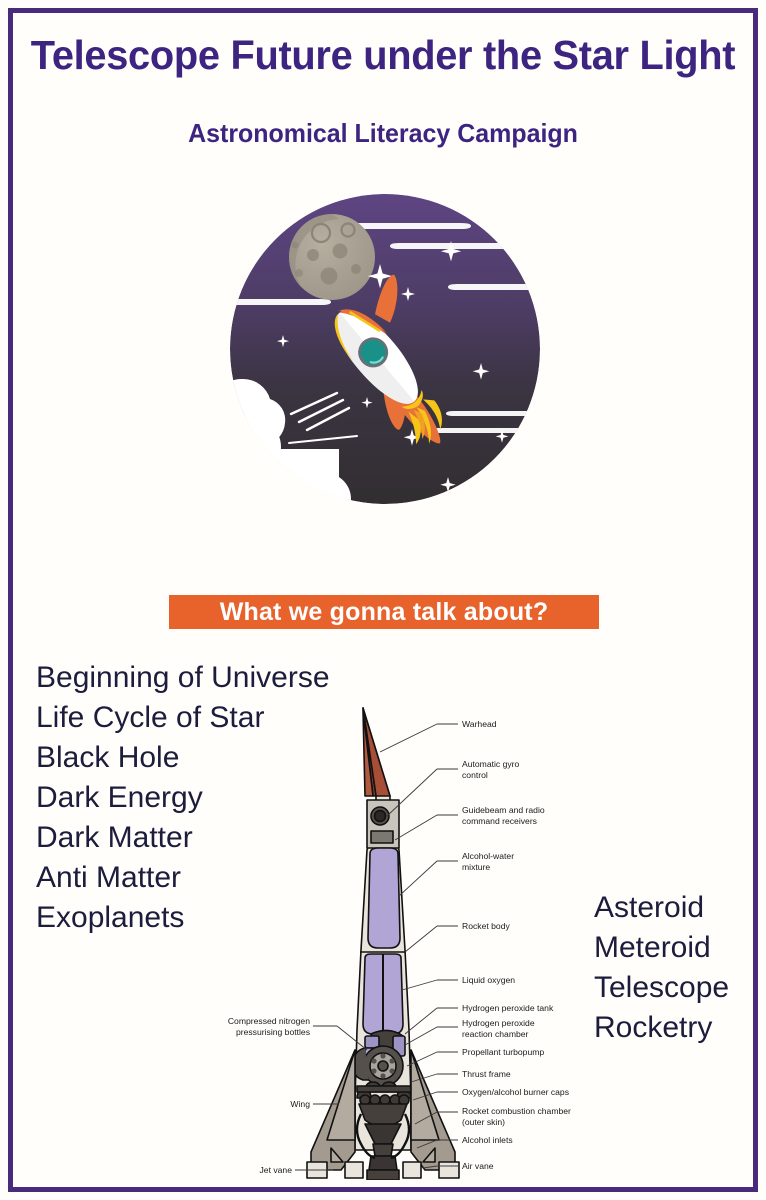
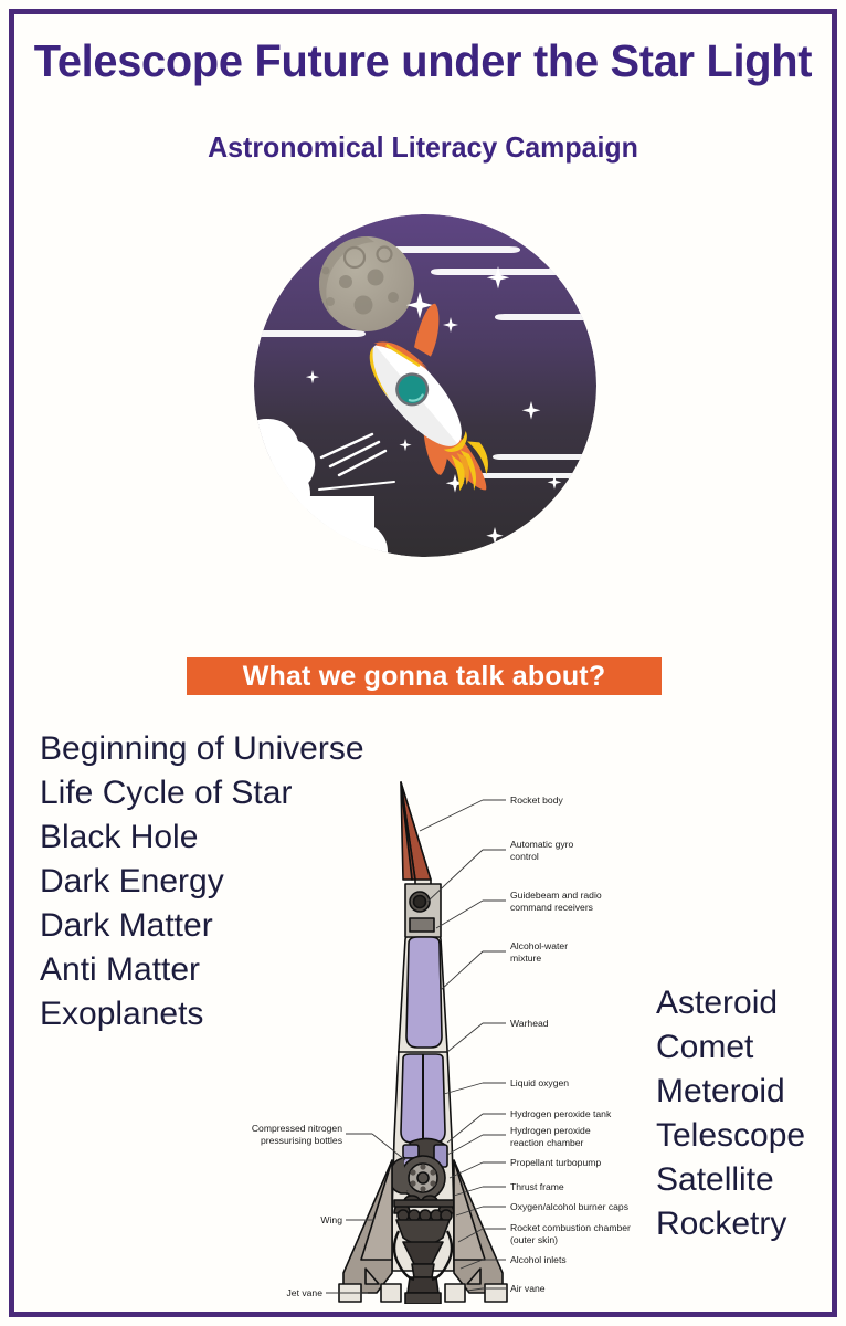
  Telescope Future under the Star Light
  Astronomical Literacy Campaign
  What we gonna talk about?
  Beginning of Universe
  Life Cycle of Star
  Black Hole
  Dark Energy
  Dark Matter
  Anti Matter
  Exoplanets
  Asteroid
+ Comet
  Meteroid
  Telescope
+ Satellite
  Rocketry
- Warhead
+ Rocket body
  Automatic gyro
  control
  Guidebeam and radio
  command receivers
  Alcohol-water
  mixture
- Rocket body
+ Warhead
  Liquid oxygen
  Hydrogen peroxide tank
  Hydrogen peroxide
  reaction chamber
  Propellant turbopump
  Thrust frame
  Oxygen/alcohol burner caps
  Rocket combustion chamber
  (outer skin)
  Alcohol inlets
  Air vane
  Compressed nitrogen
  pressurising bottles
  Wing
  Jet vane
